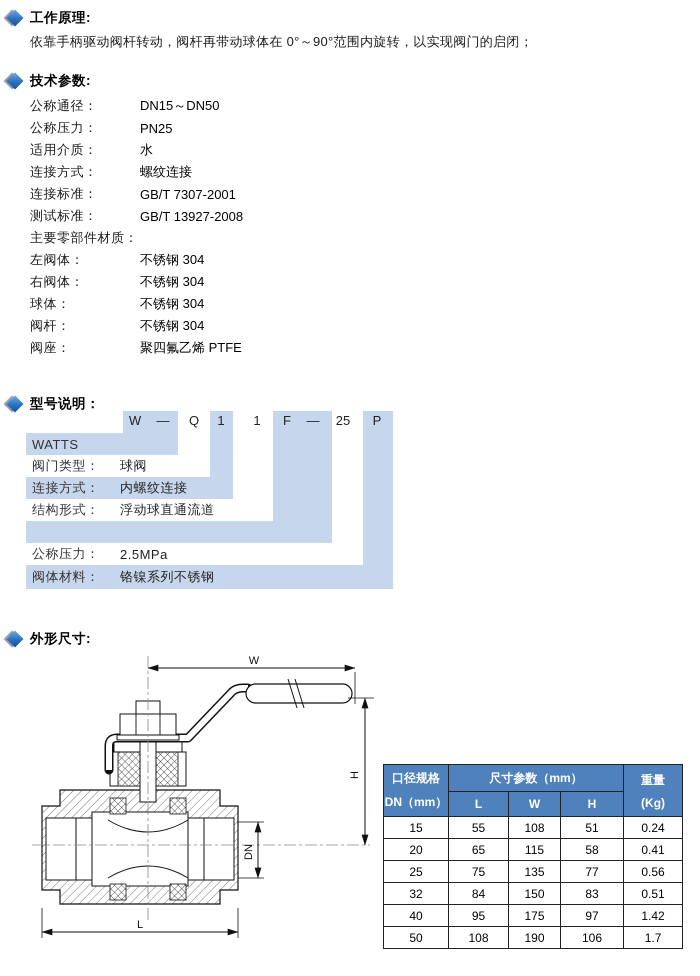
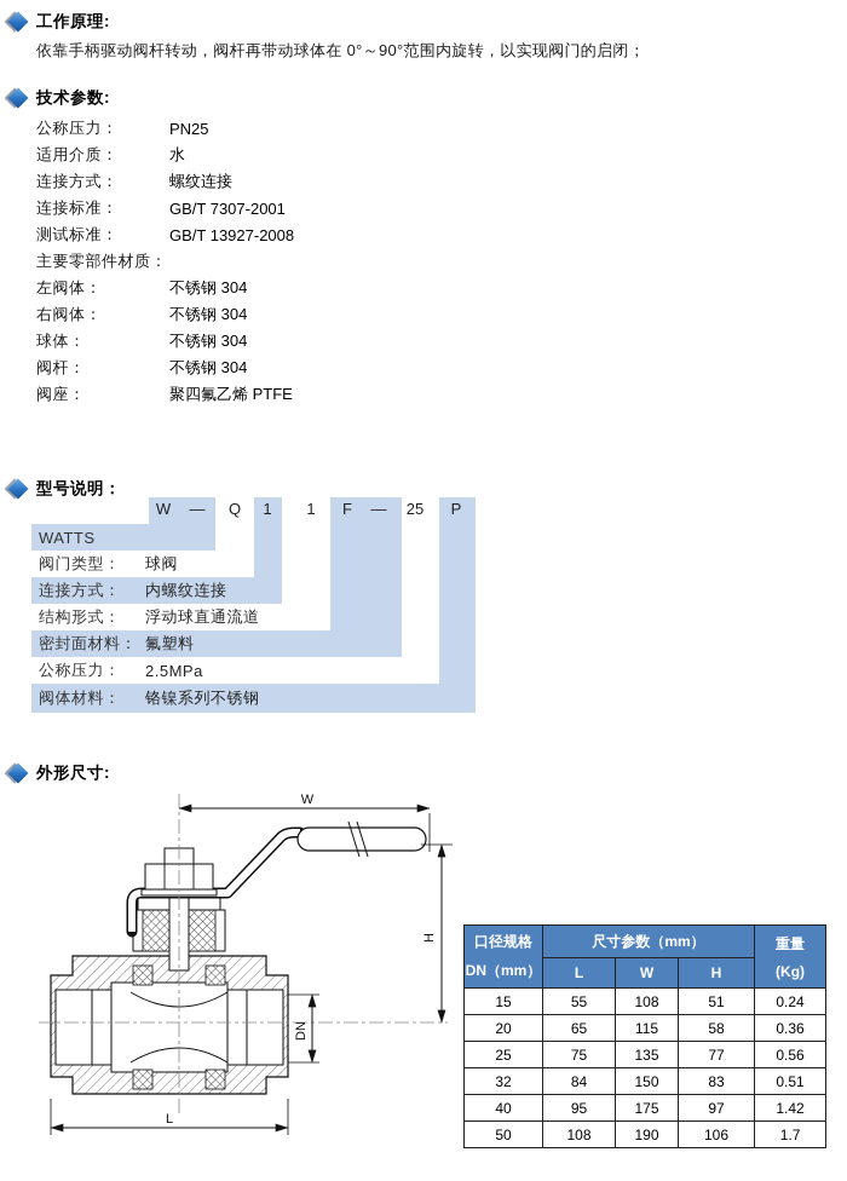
  工作原理:
  依靠手柄驱动阀杆转动，阀杆再带动球体在 0°～90°范围内旋转，以实现阀门的启闭；
  技术参数:
- 公称通径：
- DN15～DN50
  公称压力：
  PN25
  适用介质：
  水
  连接方式：
  螺纹连接
  连接标准：
  GB/T 7307-2001
  测试标准：
  GB/T 13927-2008
  主要零部件材质：
  左阀体：
  不锈钢 304
  右阀体：
  不锈钢 304
  球体：
  不锈钢 304
  阀杆：
  不锈钢 304
  阀座：
  聚四氟乙烯 PTFE
  型号说明：
  W
  —
  Q
  1
  1
  F
  —
  25
  P
  WATTS
  阀门类型：
  球阀
  连接方式：
  内螺纹连接
  结构形式：
  浮动球直通流道
+ 密封面材料：
+ 氟塑料
  公称压力：
  2.5MPa
  阀体材料：
  铬镍系列不锈钢
  外形尺寸:
  W
  L
  口径规格 DN（mm）	尺寸参数（mm）	重量 (Kg)
  L	W	H
  15	55	108	51	0.24
- 20	65	115	58	0.41
+ 20	65	115	58	0.36
  25	75	135	77	0.56
  32	84	150	83	0.51
  40	95	175	97	1.42
  50	108	190	106	1.7
